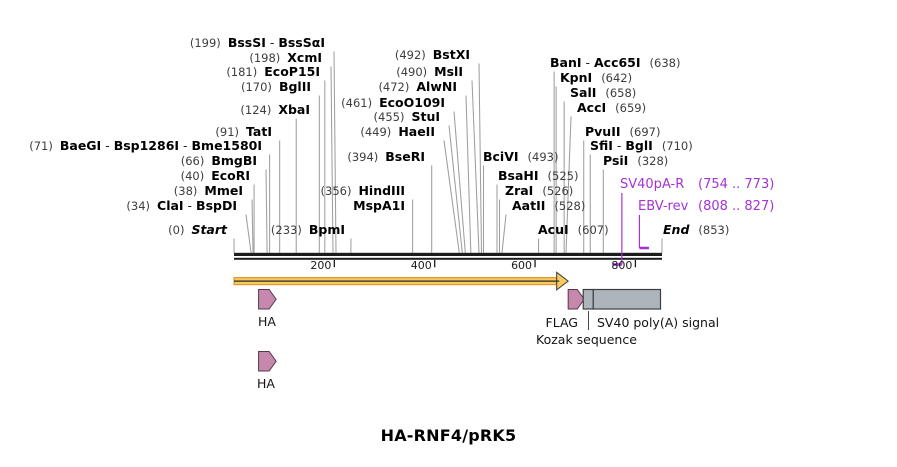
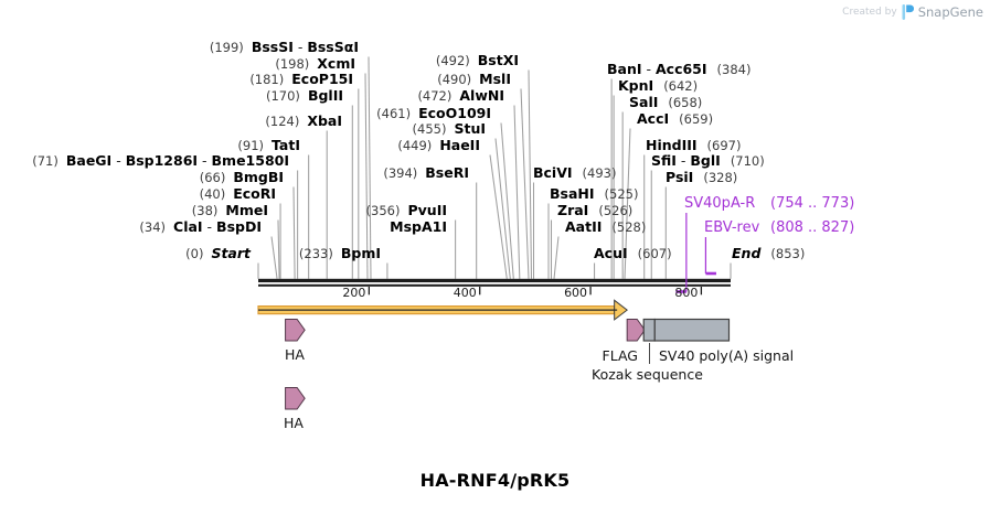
+ Created by
+ SnapGene
  (199) BssSI - BssSαI
  (198) XcmI
  (181) EcoP15I
  (170) BglII
  (124) XbaI
  (91) TatI
  (71) BaeGI - Bsp1286I - Bme1580I
  (66) BmgBI
  (40) EcoRI
  (38) MmeI
  (34) ClaI - BspDI
  (0) Start
  (233) BpmI
  (492) BstXI
  (490) MslI
  (472) AlwNI
  (461) EcoO109I
  (455) StuI
  (449) HaeII
  (394) BseRI
- (356) HindIII
+ (356) PvuII
  MspA1I
  BciVI (493)
  BsaHI (525)
  ZraI (526)
  AatII (528)
  AcuI (607)
- BanI - Acc65I (638)
+ BanI - Acc65I (384)
  KpnI (642)
  SalI (658)
  AccI (659)
- PvuII (697)
+ HindIII (697)
  SfiI - BglI (710)
  PsiI (328)
  End (853)
  200
  400
  600
  800
  SV40pA-R
  (754 .. 773)
  EBV-rev
  (808 .. 827)
  HA
  FLAG
  SV40 poly(A) signal
  Kozak sequence
  HA
  HA-RNF4/pRK5
